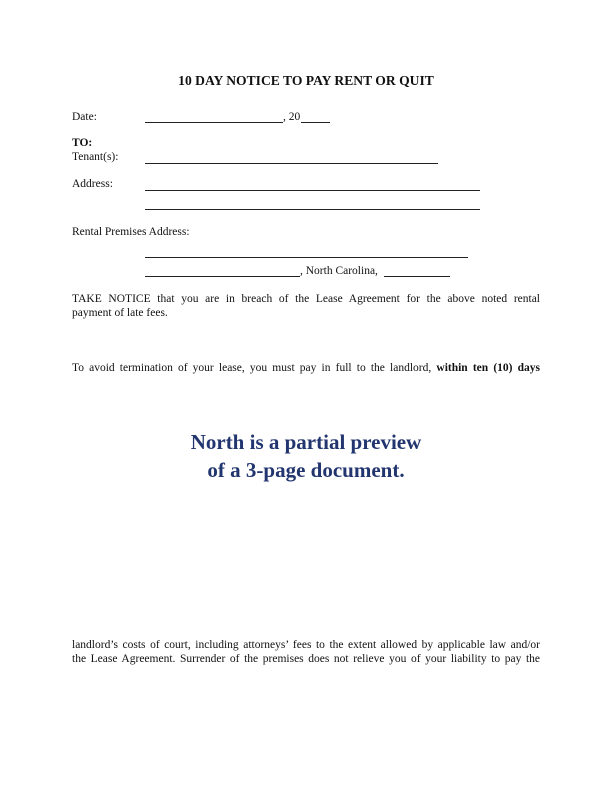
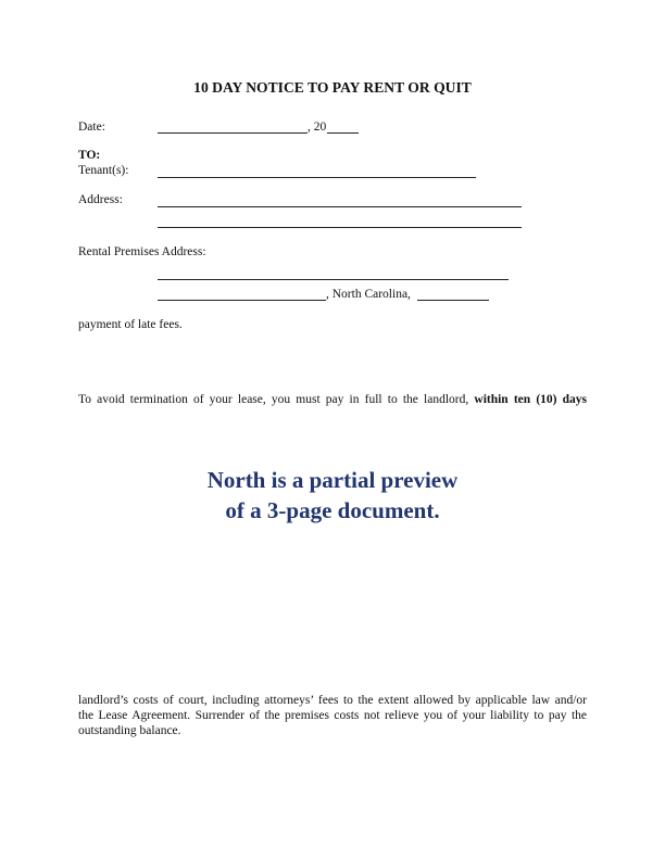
  10 DAY NOTICE TO PAY RENT OR QUIT
  Date:
  , 20
  TO:
  Tenant(s):
  Address:
  Rental Premises Address:
  , North Carolina,
- TAKE NOTICE that you are in breach of the Lease Agreement for the above noted rental
  payment of late fees.
  To avoid termination of your lease, you must pay in full to the landlord, within ten (10) days
  North is a partial preview
  of a 3-page document.
  landlord’s costs of court, including attorneys’ fees to the extent allowed by applicable law and/or
- the Lease Agreement. Surrender of the premises does not relieve you of your liability to pay the
+ the Lease Agreement. Surrender of the premises costs not relieve you of your liability to pay the
+ outstanding balance.
